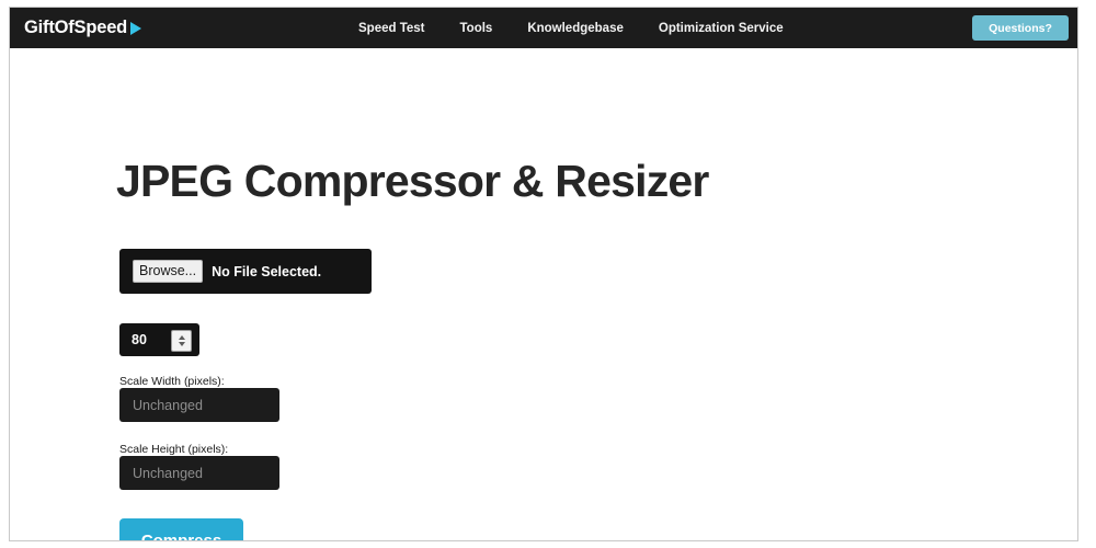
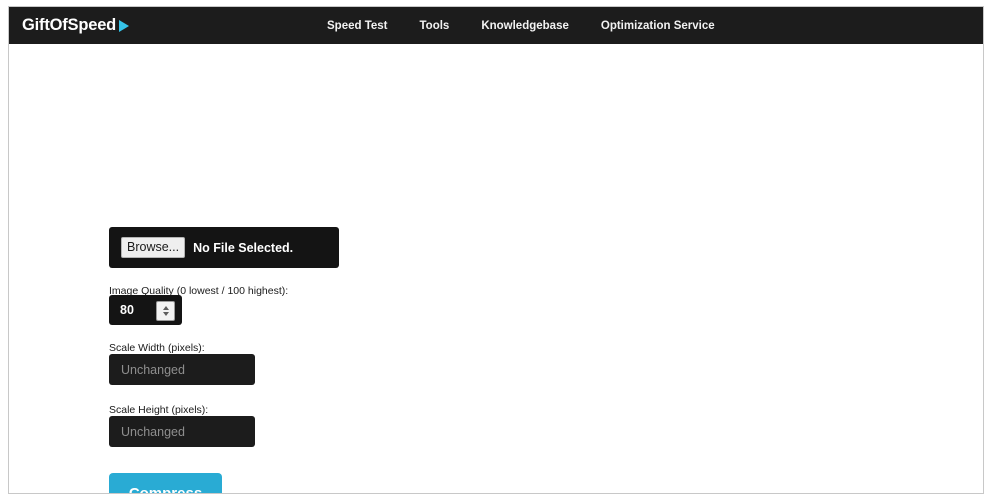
  GiftOfSpeed
  Speed Test
  Tools
  Knowledgebase
  Optimization Service
- Questions?
- JPEG Compressor & Resizer
  Browse...
  No File Selected.
+ Image Quality (0 lowest / 100 highest):
  80
  Scale Width (pixels):
  Unchanged
  Scale Height (pixels):
  Unchanged
